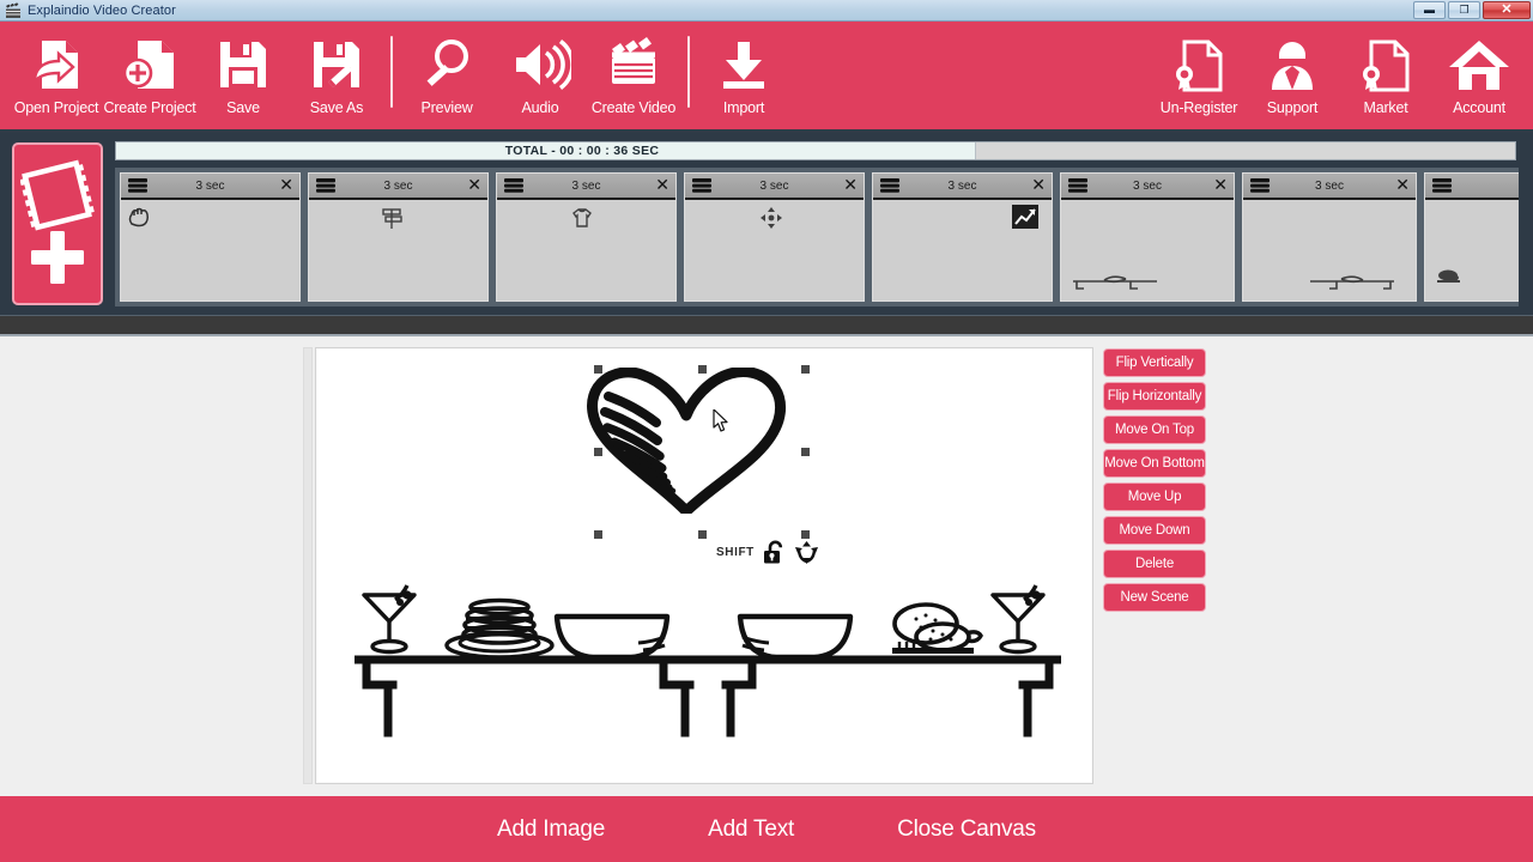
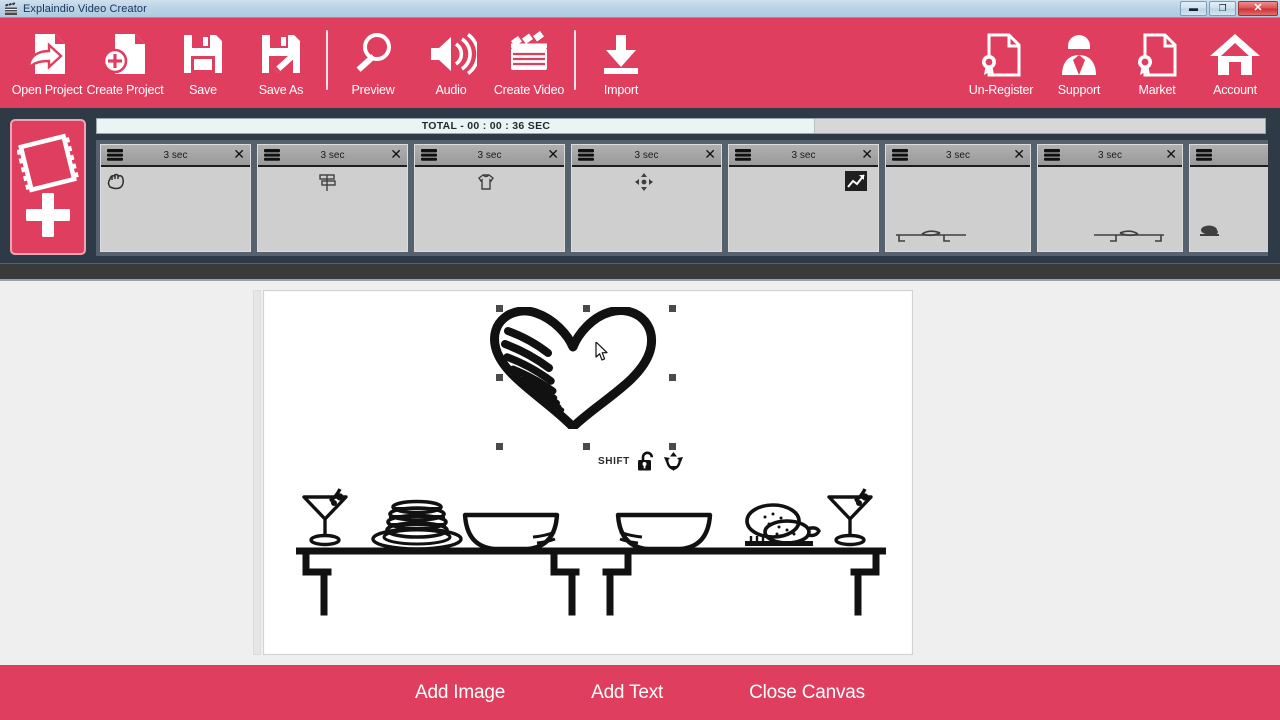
  Explaindio Video Creator
  ▬
  ❐
  ✕
  Open Project
  Create Project
  Save
  Save As
  Preview
  Audio
  Create Video
  Import
  Un-Register
  Support
  Market
  Account
  TOTAL - 00 : 00 : 36 SEC
  3 sec
  ✕
  3 sec
  ✕
  3 sec
  ✕
  3 sec
  ✕
  3 sec
  ✕
  3 sec
  ✕
  3 sec
  ✕
  SHIFT
- Flip Vertically
- Flip Horizontally
- Move On Top
- Move On Bottom
- Move Up
- Move Down
- Delete
- New Scene
  Add Image
  Add Text
  Close Canvas
